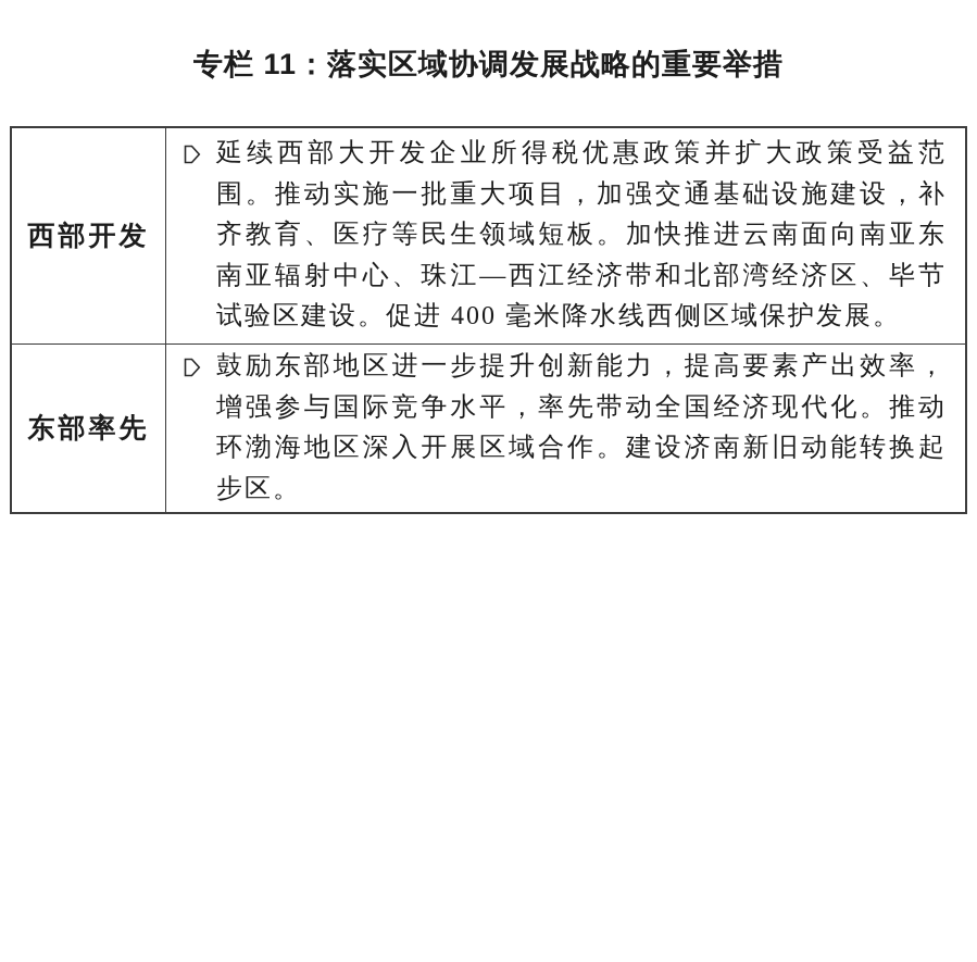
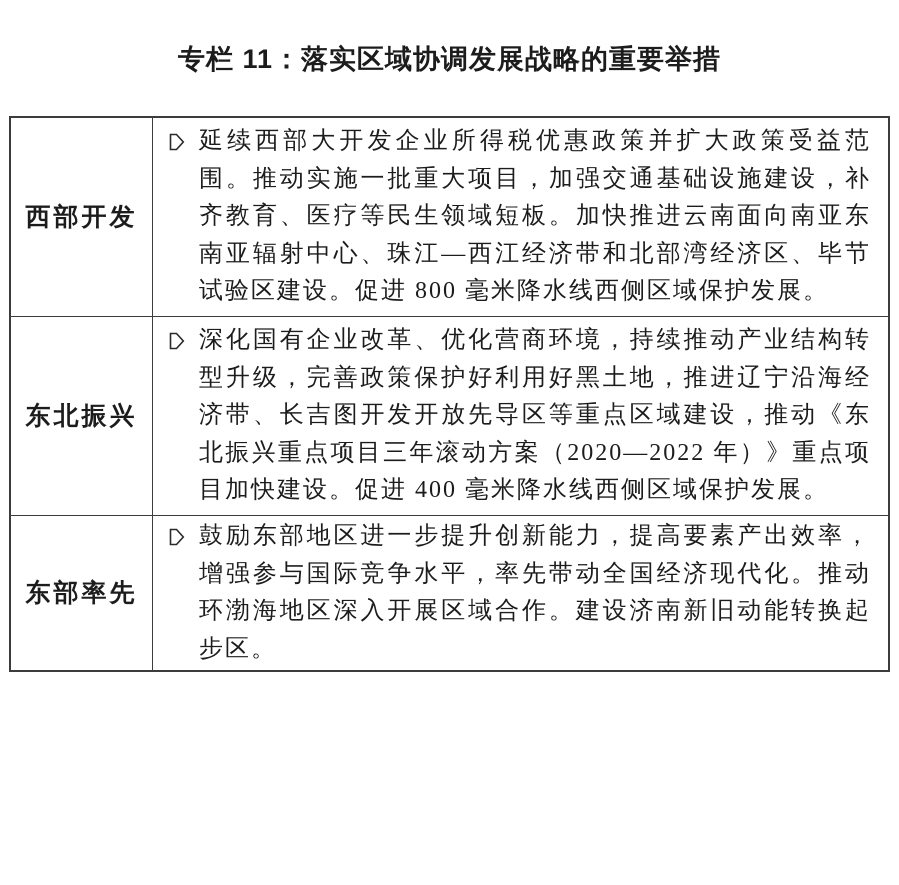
  专栏 11：落实区域协调发展战略的重要举措
  西部开发
- 延续西部大开发企业所得税优惠政策并扩大政策受益范围。推动实施一批重大项目，加强交通基础设施建设，补齐教育、医疗等民生领域短板。加快推进云南面向南亚东南亚辐射中心、珠江—西江经济带和北部湾经济区、毕节试验区建设。促进 400 毫米降水线西侧区域保护发展。
+ 延续西部大开发企业所得税优惠政策并扩大政策受益范围。推动实施一批重大项目，加强交通基础设施建设，补齐教育、医疗等民生领域短板。加快推进云南面向南亚东南亚辐射中心、珠江—西江经济带和北部湾经济区、毕节试验区建设。促进 800 毫米降水线西侧区域保护发展。
+ 东北振兴
+ 深化国有企业改革、优化营商环境，持续推动产业结构转型升级，完善政策保护好利用好黑土地，推进辽宁沿海经济带、长吉图开发开放先导区等重点区域建设，推动《东北振兴重点项目三年滚动方案（2020—2022 年）》重点项目加快建设。促进 400 毫米降水线西侧区域保护发展。
  东部率先
  鼓励东部地区进一步提升创新能力，提高要素产出效率，增强参与国际竞争水平，率先带动全国经济现代化。推动环渤海地区深入开展区域合作。建设济南新旧动能转换起步区。
